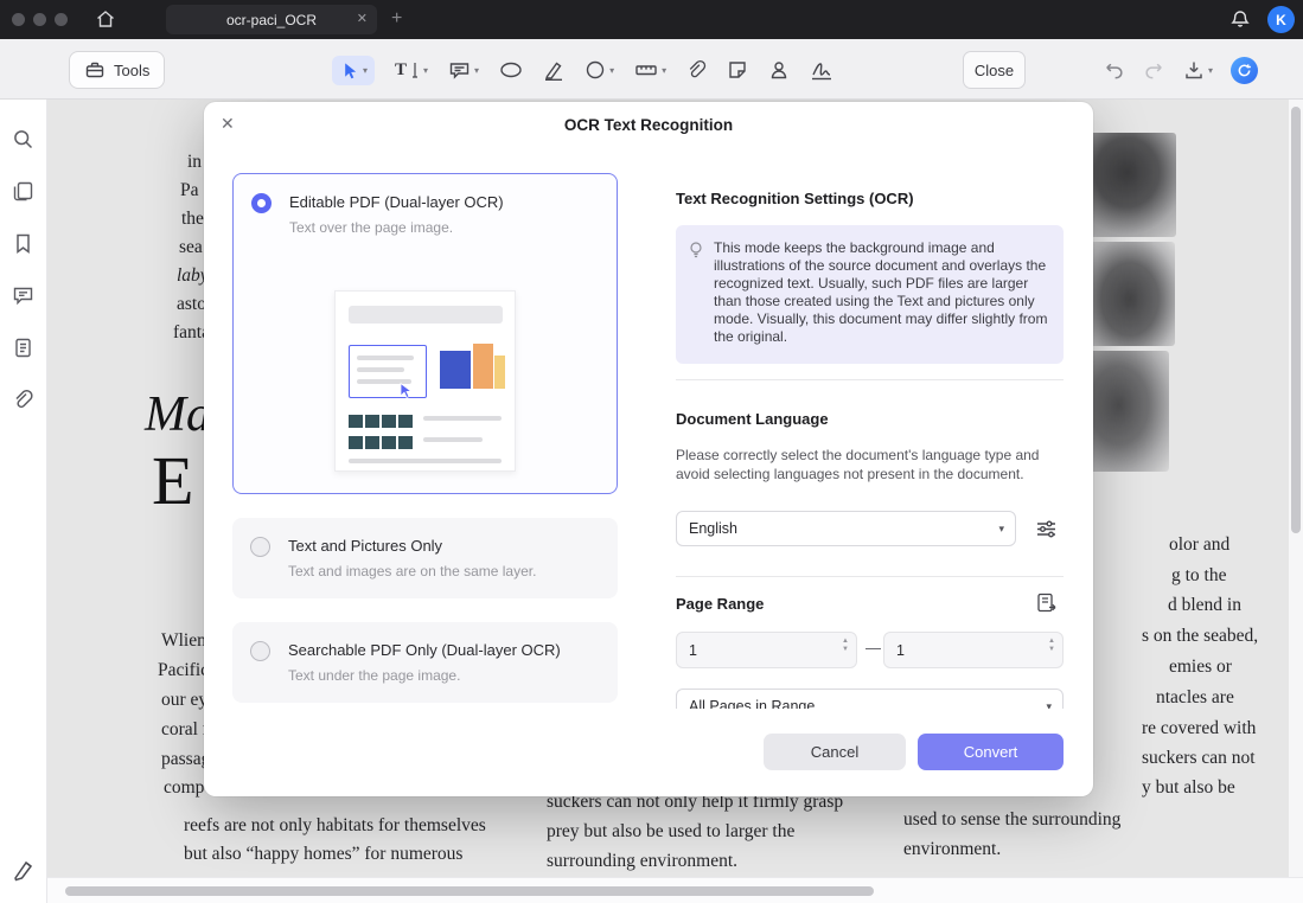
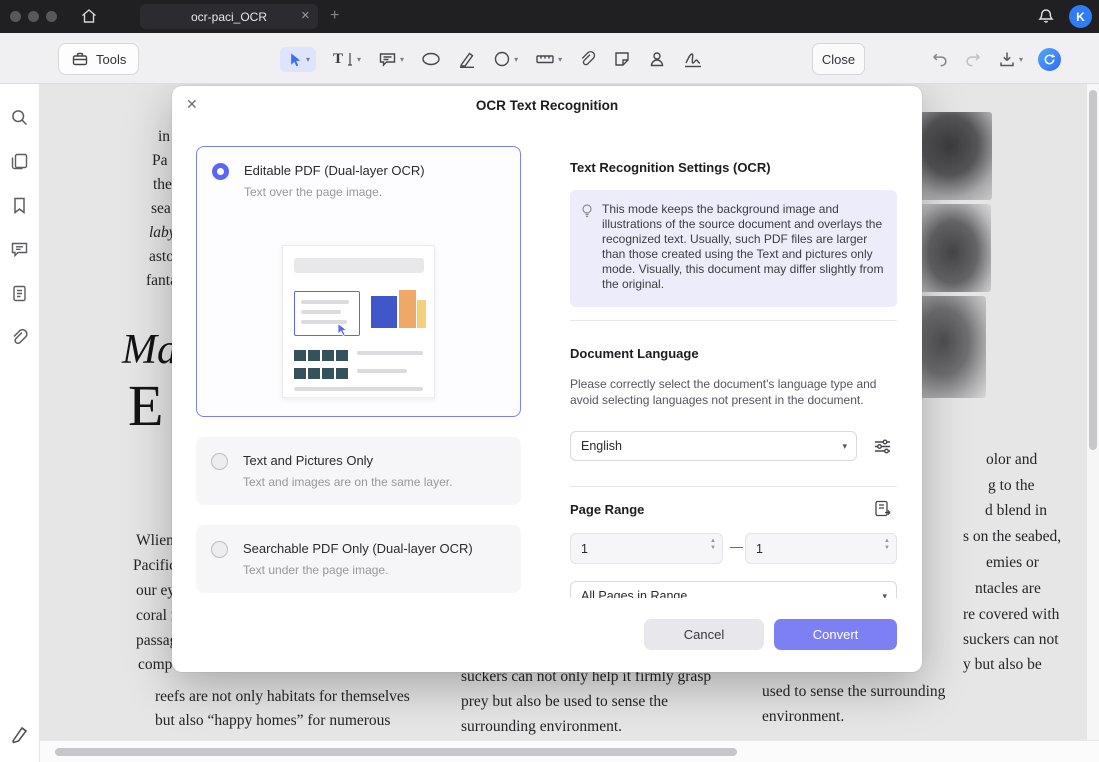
  in
  Pa
  the
  sea
  lab
  asto
  fant
  Ma
  E
  Wlien
  Pacifi
  our e
  coral
  passa
  comp
  reefs are not only habitats for themselves
  but also “happy homes” for numerous
  suckers can not only help it firmly grasp
- prey but also be used to larger the
+ prey but also be used to sense the
  surrounding environment.
  used to sense the surrounding
  environment.
  olor and
  g to the
  d blend in
  s on the seabed,
  emies or
  ntacles are
  re covered with
  suckers can not
  y but also be
  ocr-paci_OCR
  ✕
  +
  K
  Tools
  ▾
  T
  ▾
  ▾
  ▾
  ▾
  Close
  ▾
  ✕
  OCR Text Recognition
  Editable PDF (Dual-layer OCR)
  Text over the page image.
  Text and Pictures Only
  Text and images are on the same layer.
  Searchable PDF Only (Dual-layer OCR)
  Text under the page image.
  Text Recognition Settings (OCR)
  This mode keeps the background image and illustrations of the source document and overlays the recognized text. Usually, such PDF files are larger than those created using the Text and pictures only mode. Visually, this document may differ slightly from the original.
  Document Language
  Please correctly select the document's language type and avoid selecting languages not present in the document.
  English
  ▾
  Page Range
  1
  —
  1
  All Pages in Range
  ▾
  Cancel
  Convert
